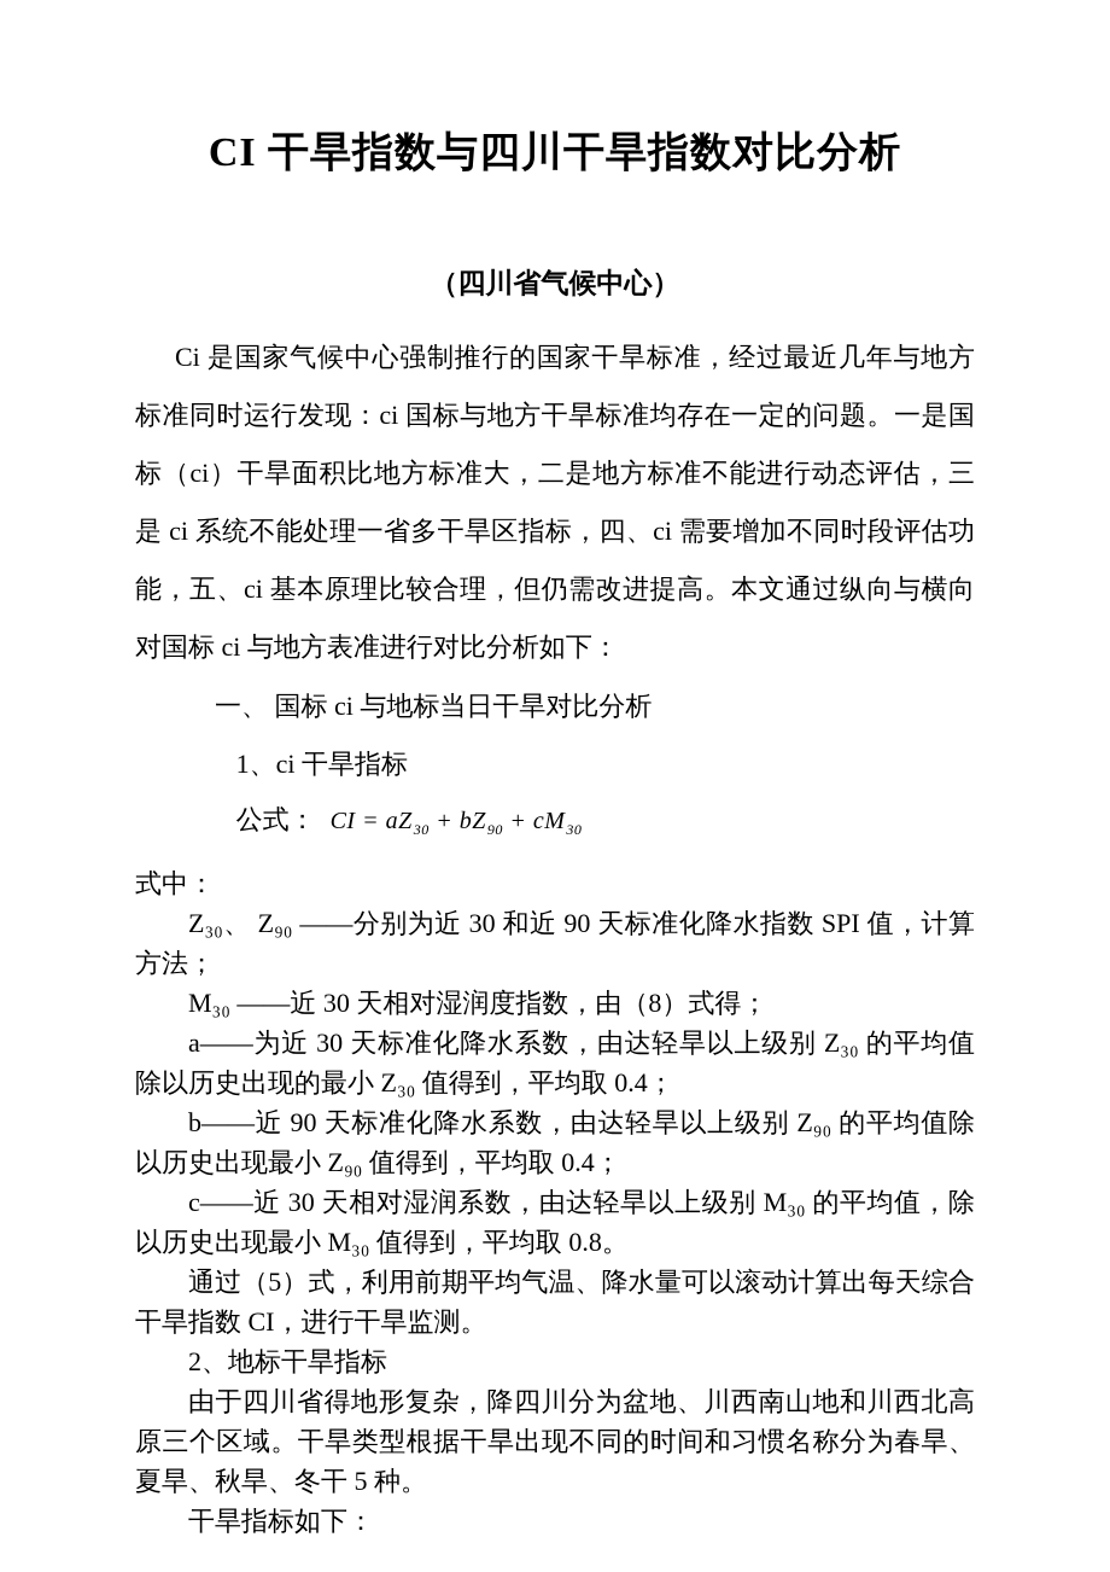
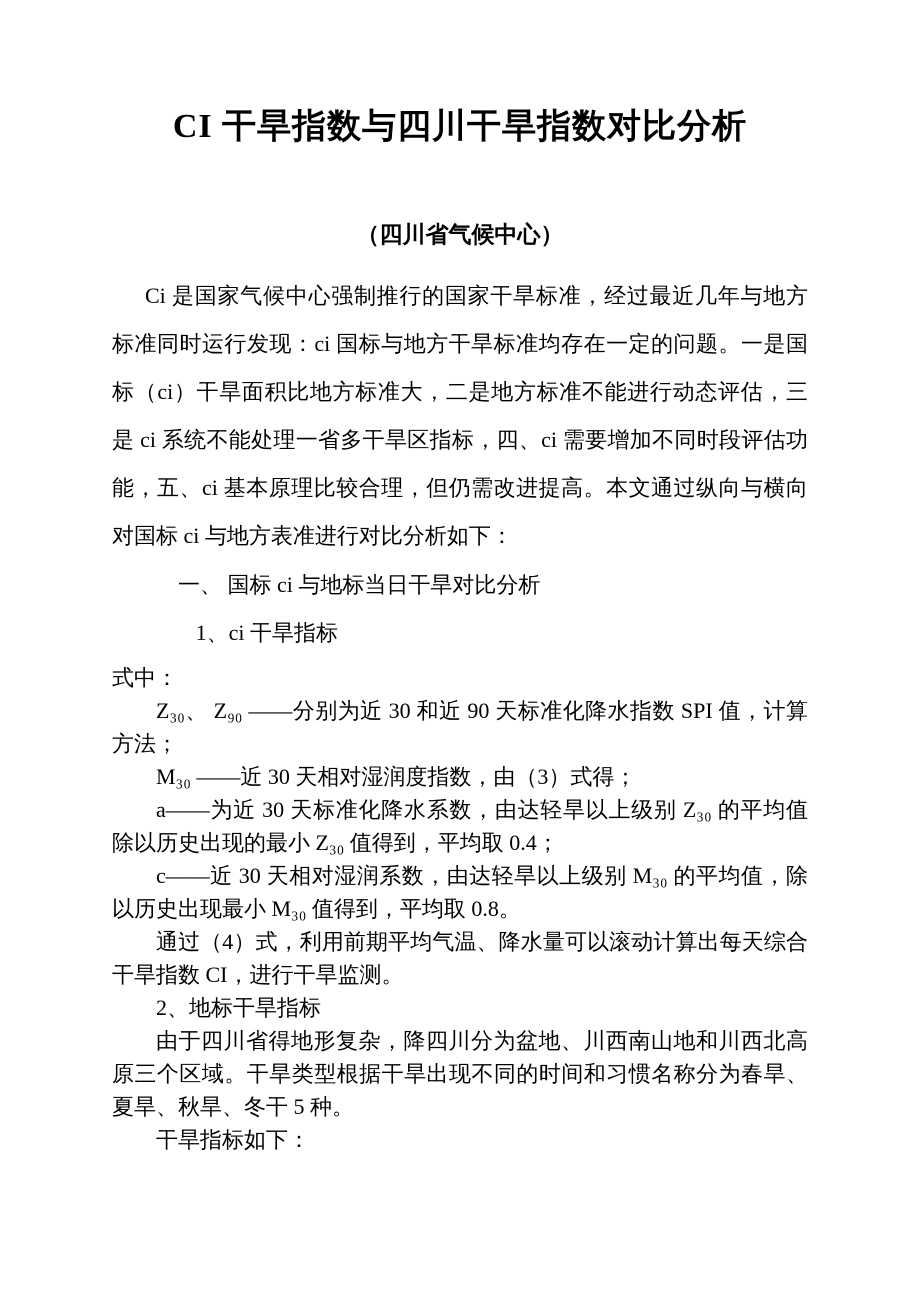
  CI 干旱指数与四川干旱指数对比分析
  （四川省气候中心）
  Ci 是国家气候中心强制推行的国家干旱标准，经过最近几年与地方标准同时运行发现：ci 国标与地方干旱标准均存在一定的问题。一是国标（ci）干旱面积比地方标准大，二是地方标准不能进行动态评估，三是 ci 系统不能处理一省多干旱区指标，四、ci 需要增加不同时段评估功能，五、ci 基本原理比较合理，但仍需改进提高。本文通过纵向与横向对国标 ci 与地方表准进行对比分析如下：
  一、 国标 ci 与地标当日干旱对比分析
  1、ci 干旱指标
- 公式： CI = aZ30 + bZ90 + cM30
  式中：
  Z₃₀、 Z₉₀ ——分别为近 30 和近 90 天标准化降水指数 SPI 值，计算方法；
- M₃₀ ——近 30 天相对湿润度指数，由（8）式得；
+ M₃₀ ——近 30 天相对湿润度指数，由（3）式得；
  a——为近 30 天标准化降水系数，由达轻旱以上级别 Z₃₀ 的平均值除以历史出现的最小 Z₃₀ 值得到，平均取 0.4；
- b——近 90 天标准化降水系数，由达轻旱以上级别 Z₉₀ 的平均值除以历史出现最小 Z₉₀ 值得到，平均取 0.4；
  c——近 30 天相对湿润系数，由达轻旱以上级别 M₃₀ 的平均值，除以历史出现最小 M₃₀ 值得到，平均取 0.8。
- 通过（5）式，利用前期平均气温、降水量可以滚动计算出每天综合干旱指数 CI，进行干旱监测。
+ 通过（4）式，利用前期平均气温、降水量可以滚动计算出每天综合干旱指数 CI，进行干旱监测。
  2、地标干旱指标
  由于四川省得地形复杂，降四川分为盆地、川西南山地和川西北高原三个区域。干旱类型根据干旱出现不同的时间和习惯名称分为春旱、夏旱、秋旱、冬干 5 种。
  干旱指标如下：
